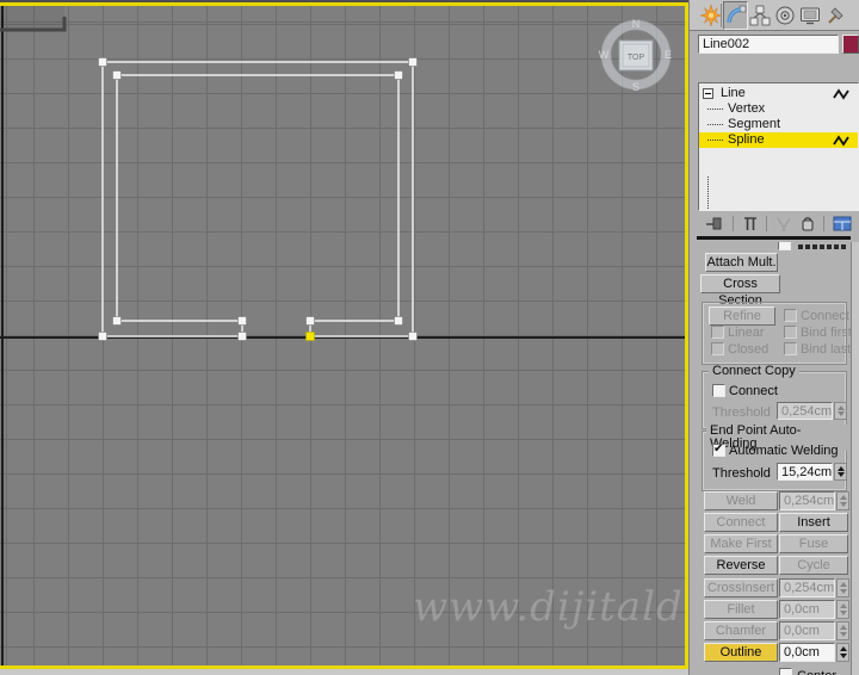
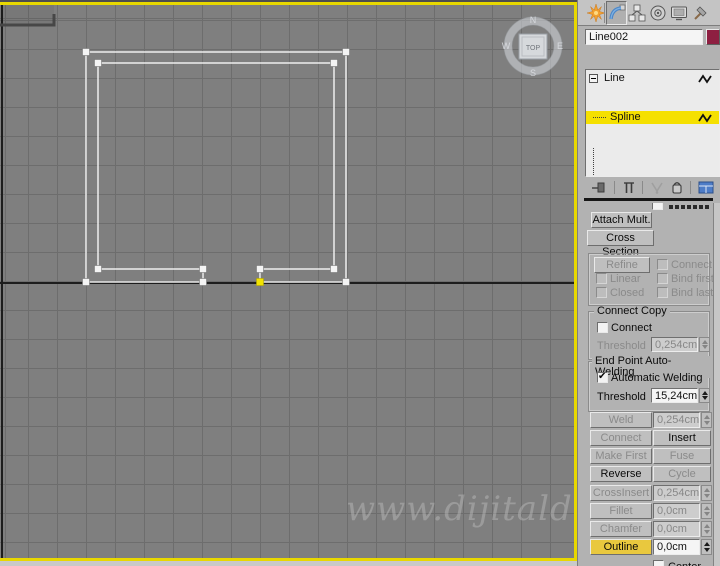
  www.dijitald
  N
  E
  S
  W
  Line002
  Line
- Vertex
- Segment
  Spline
  Attach Mult.
  Cross Section
  Refine
  Connect
  Linear
  Bind firs
  Closed
  Bind last
  Connect Copy
  Connect
  Threshold
  0,254cm
  End Point Auto-elding
  Automatic Welding
  Threshold
  15,24cm
  Weld
  0,254cm
  Connect
  Insert
  Make First
  Fuse
  Reverse
  Cycle
  CrossInsert
  0,254cm
  Fillet
  0,0cm
  Chamfer
  0,0cm
  Outline
  0,0cm
